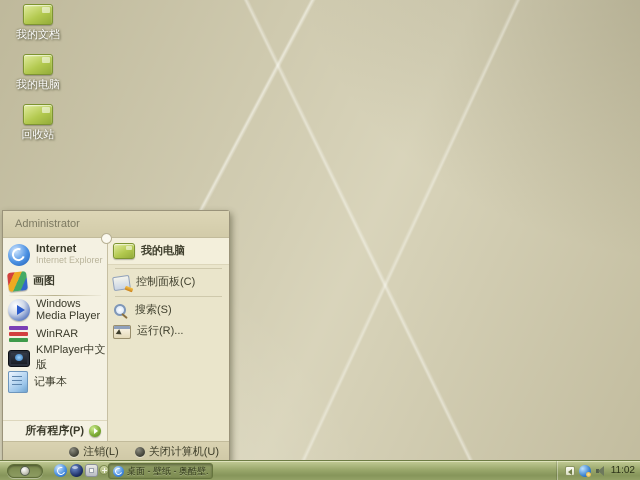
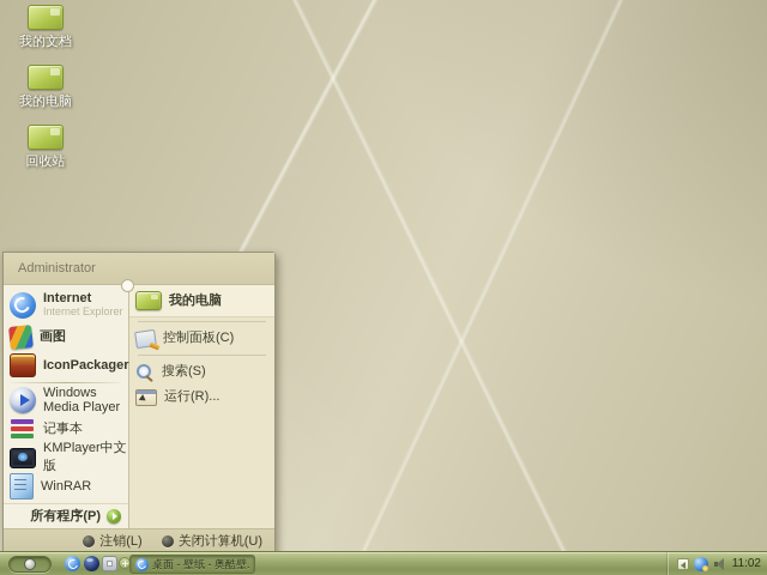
  我的文档
  我的电脑
  回收站
  Administrator
  Internet
  Internet Explorer
  画图
+ IconPackager
  Windows Media Player
- WinRAR
+ 记事本
  KMPlayer中文版
- 记事本
+ WinRAR
  所有程序(P)
  我的电脑
  控制面板(C)
  搜索(S)
  运行(R)...
  注销(L)
  关闭计算机(U)
  桌面 - 壁纸 - 奥酷壁.
  11:02
